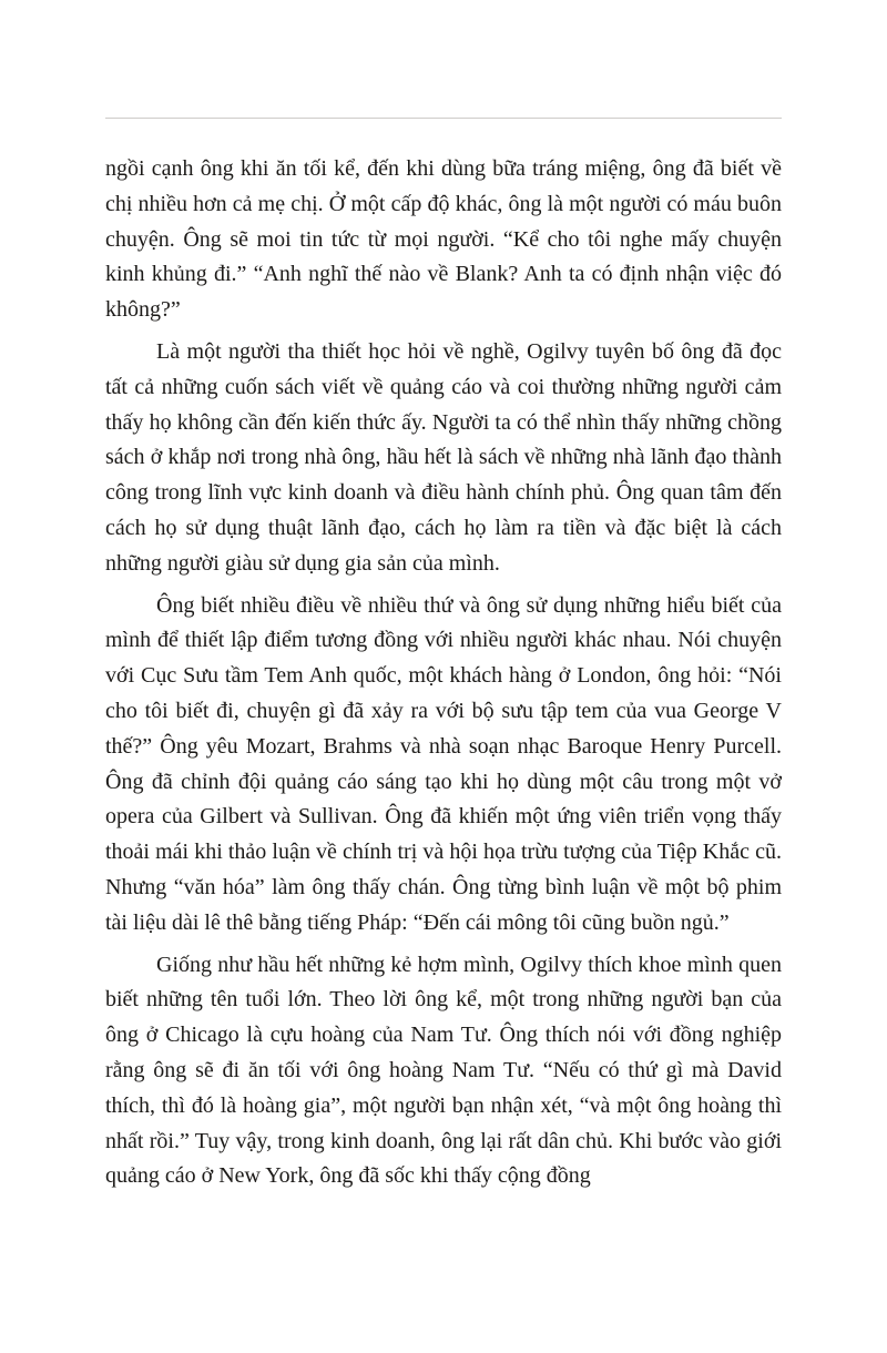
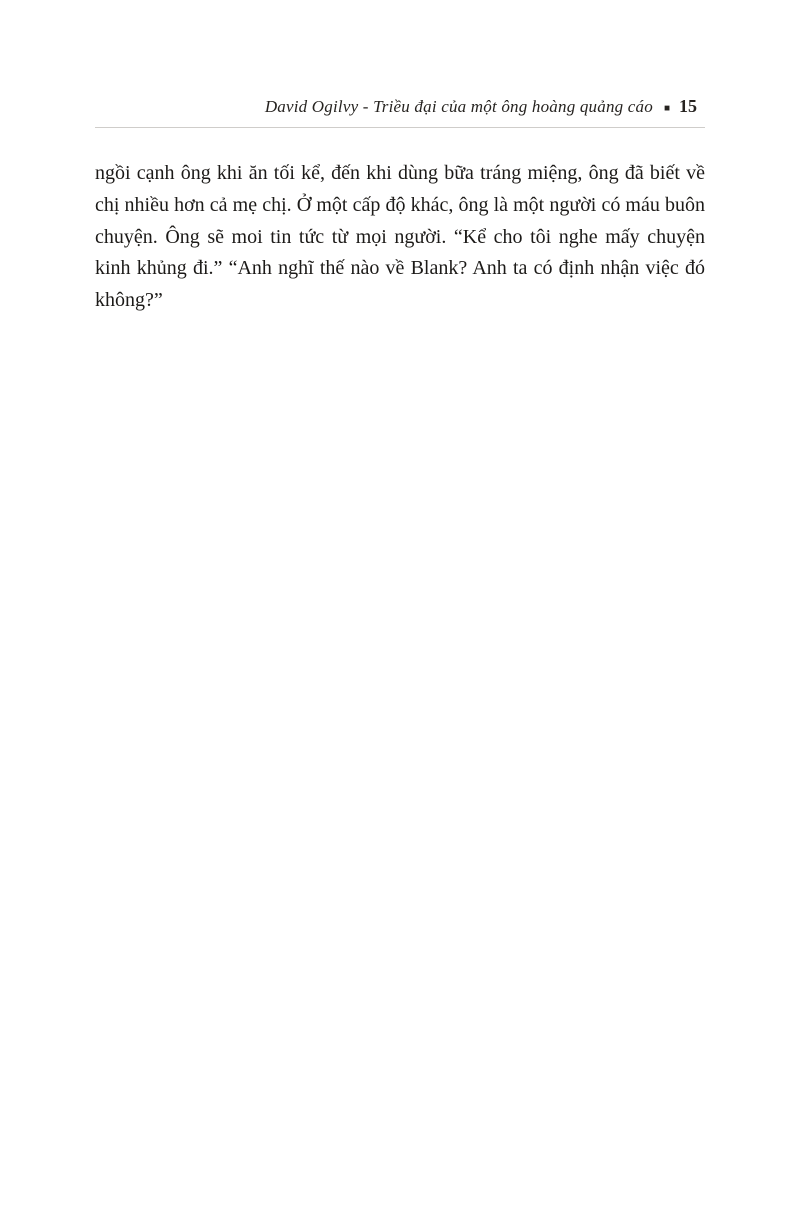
+ David Ogilvy - Triều đại của một ông hoàng quảng cáo
+ ■
+ 15
  ngồi cạnh ông khi ăn tối kể, đến khi dùng bữa tráng miệng, ông đã biết về chị nhiều hơn cả mẹ chị. Ở một cấp độ khác, ông là một người có máu buôn chuyện. Ông sẽ moi tin tức từ mọi người. “Kể cho tôi nghe mấy chuyện kinh khủng đi.” “Anh nghĩ thế nào về Blank? Anh ta có định nhận việc đó không?”
- Là một người tha thiết học hỏi về nghề, Ogilvy tuyên bố ông đã đọc tất cả những cuốn sách viết về quảng cáo và coi thường những người cảm thấy họ không cần đến kiến thức ấy. Người ta có thể nhìn thấy những chồng sách ở khắp nơi trong nhà ông, hầu hết là sách về những nhà lãnh đạo thành công trong lĩnh vực kinh doanh và điều hành chính phủ. Ông quan tâm đến cách họ sử dụng thuật lãnh đạo, cách họ làm ra tiền và đặc biệt là cách những người giàu sử dụng gia sản của mình.
- Ông biết nhiều điều về nhiều thứ và ông sử dụng những hiểu biết của mình để thiết lập điểm tương đồng với nhiều người khác nhau. Nói chuyện với Cục Sưu tầm Tem Anh quốc, một khách hàng ở London, ông hỏi: “Nói cho tôi biết đi, chuyện gì đã xảy ra với bộ sưu tập tem của vua George V thế?” Ông yêu Mozart, Brahms và nhà soạn nhạc Baroque Henry Purcell. Ông đã chỉnh đội quảng cáo sáng tạo khi họ dùng một câu trong một vở opera của Gilbert và Sullivan. Ông đã khiến một ứng viên triển vọng thấy thoải mái khi thảo luận về chính trị và hội họa trừu tượng của Tiệp Khắc cũ. Nhưng “văn hóa” làm ông thấy chán. Ông từng bình luận về một bộ phim tài liệu dài lê thê bằng tiếng Pháp: “Đến cái mông tôi cũng buồn ngủ.”
- Giống như hầu hết những kẻ hợm mình, Ogilvy thích khoe mình quen biết những tên tuổi lớn. Theo lời ông kể, một trong những người bạn của ông ở Chicago là cựu hoàng của Nam Tư. Ông thích nói với đồng nghiệp rằng ông sẽ đi ăn tối với ông hoàng Nam Tư. “Nếu có thứ gì mà David thích, thì đó là hoàng gia”, một người bạn nhận xét, “và một ông hoàng thì nhất rồi.” Tuy vậy, trong kinh doanh, ông lại rất dân chủ. Khi bước vào giới quảng cáo ở New York, ông đã sốc khi thấy cộng đồng
